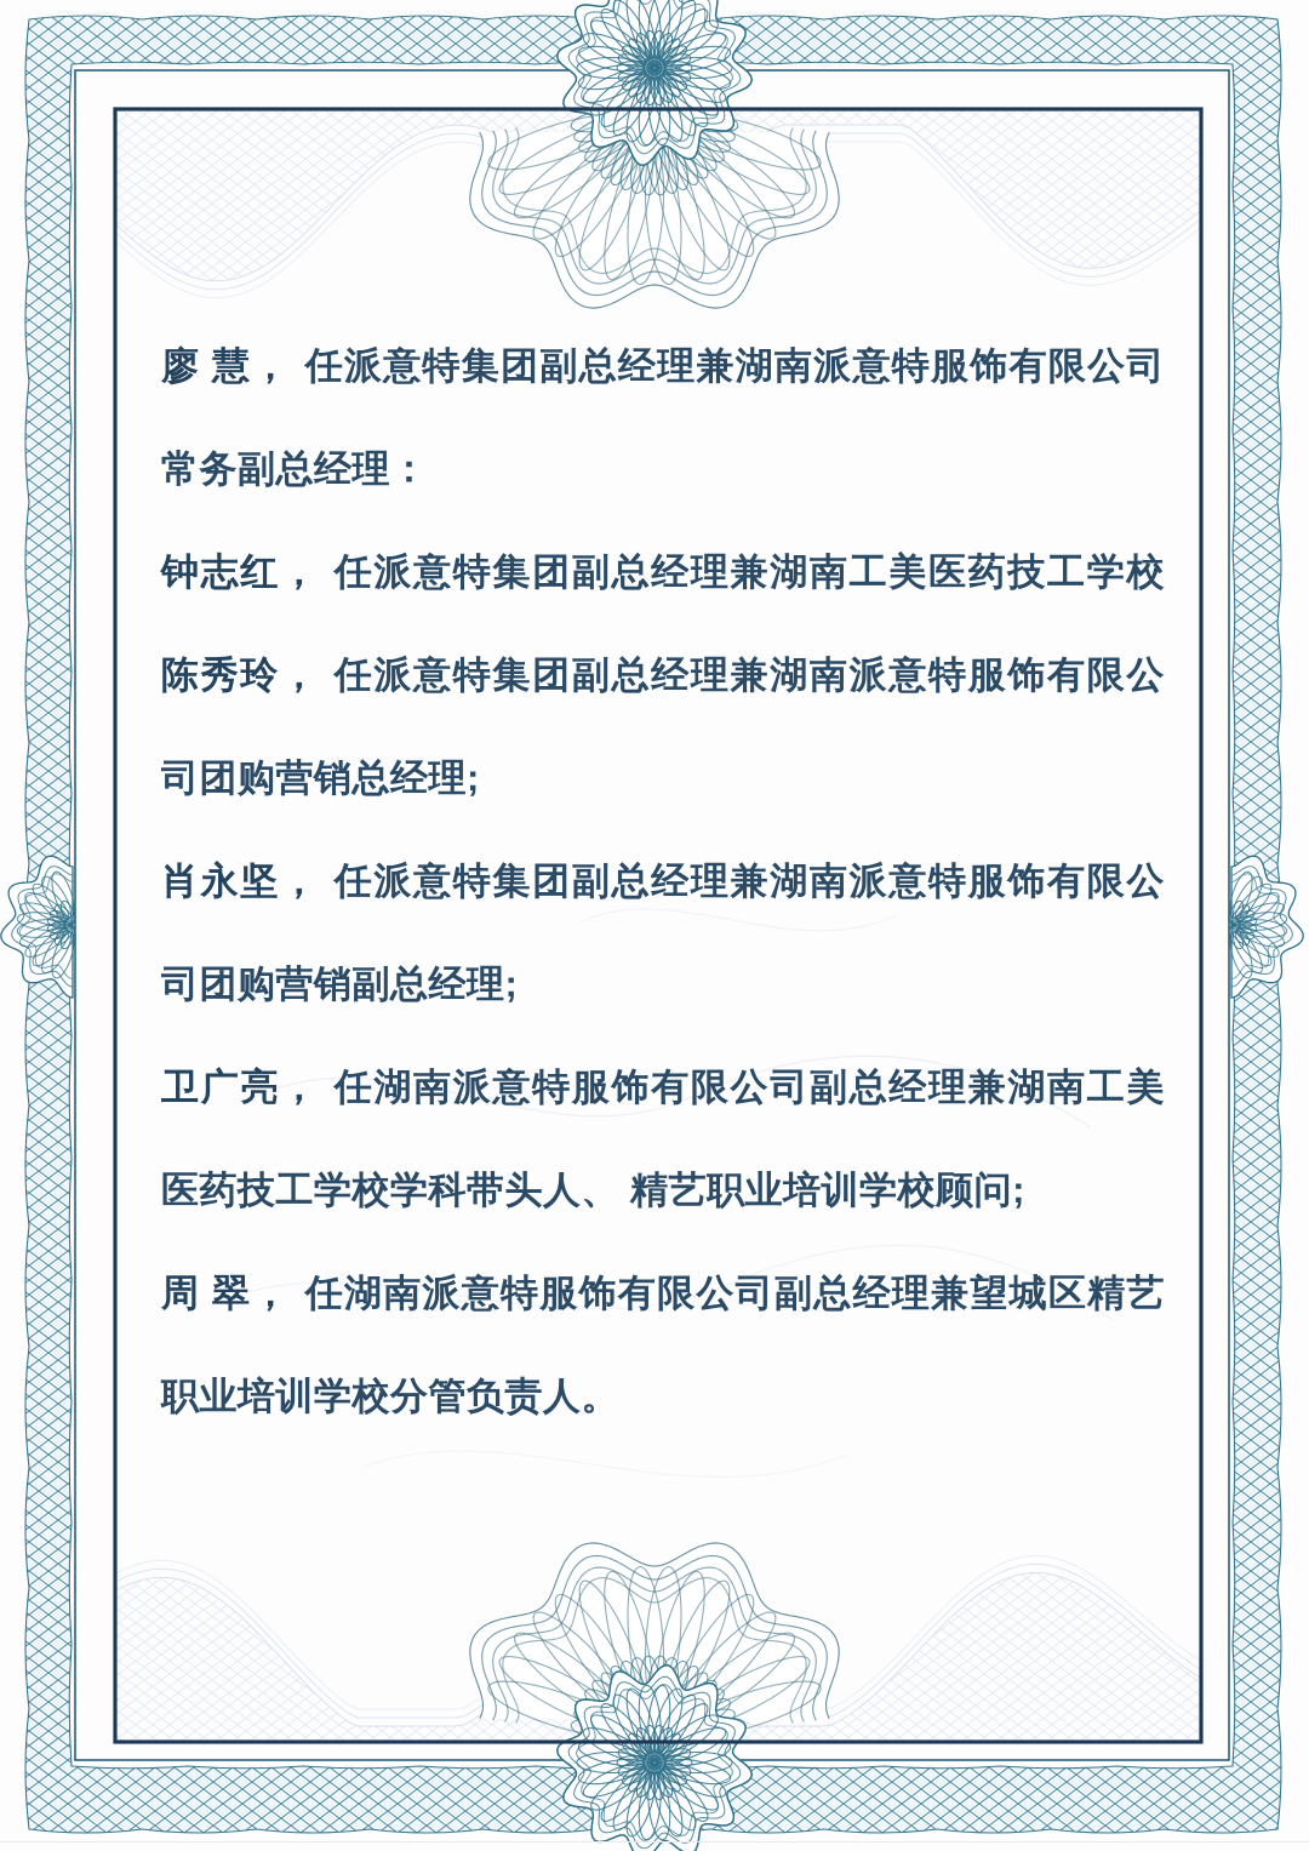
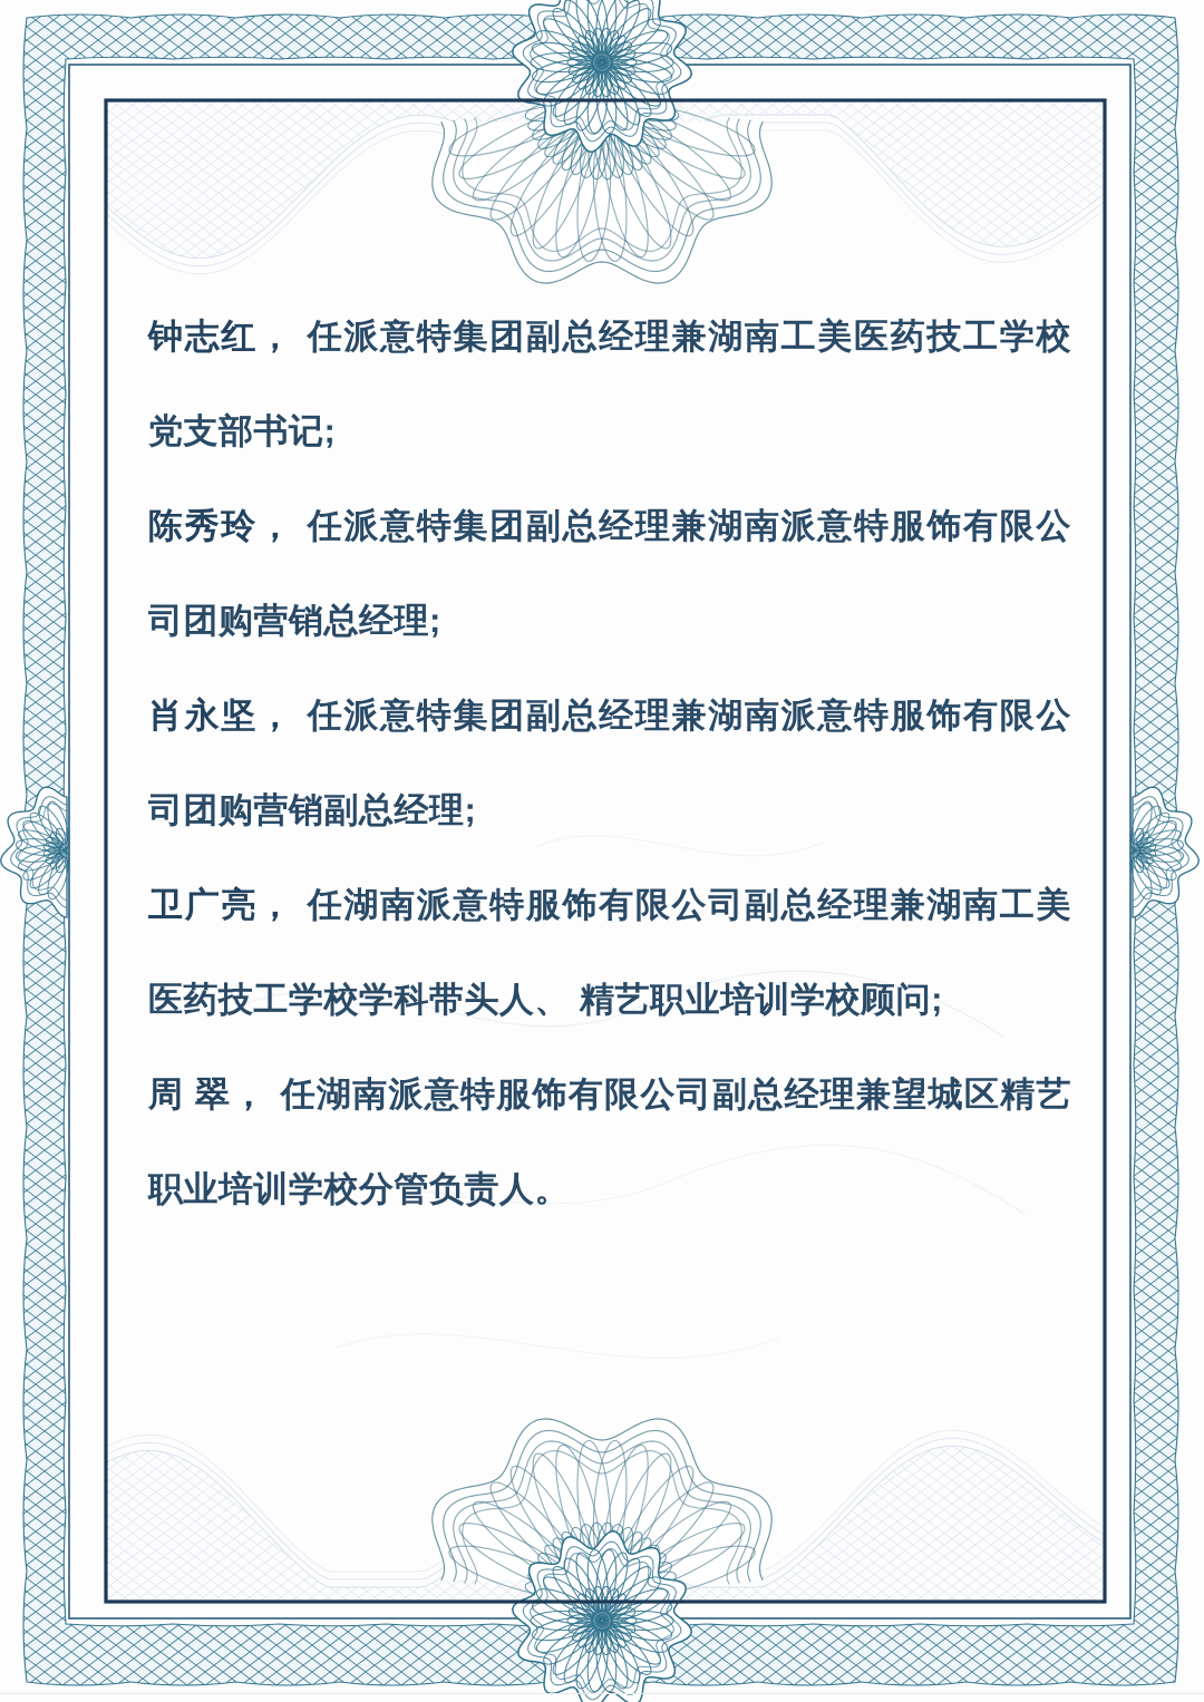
- 廖 慧， 任派意特集团副总经理兼湖南派意特服饰有限公司
- 常务副总经理：
  钟志红， 任派意特集团副总经理兼湖南工美医药技工学校
+ 党支部书记;
  陈秀玲， 任派意特集团副总经理兼湖南派意特服饰有限公
  司团购营销总经理;
  肖永坚， 任派意特集团副总经理兼湖南派意特服饰有限公
  司团购营销副总经理;
  卫广亮， 任湖南派意特服饰有限公司副总经理兼湖南工美
  医药技工学校学科带头人、 精艺职业培训学校顾问;
  周 翠， 任湖南派意特服饰有限公司副总经理兼望城区精艺
  职业培训学校分管负责人。
